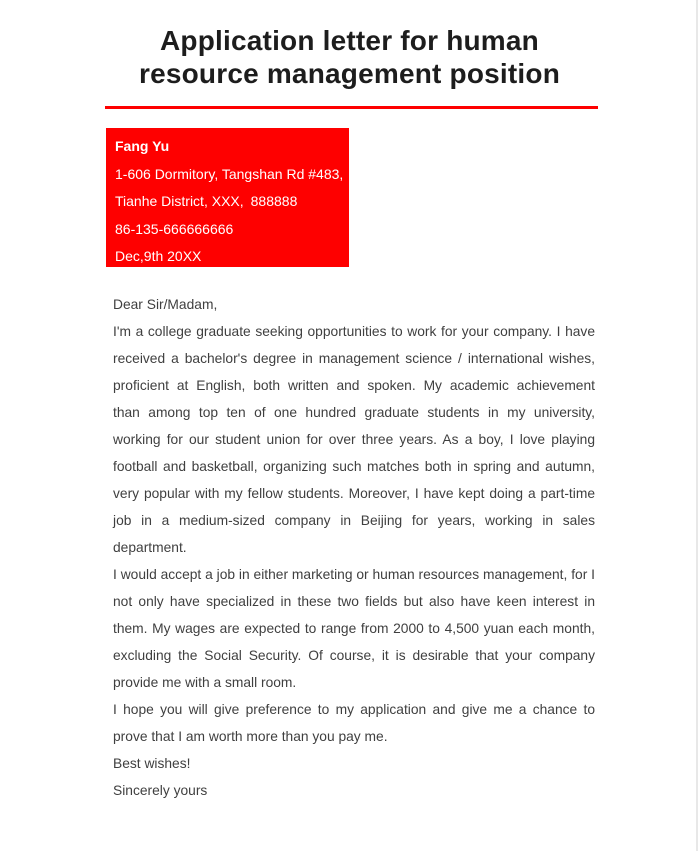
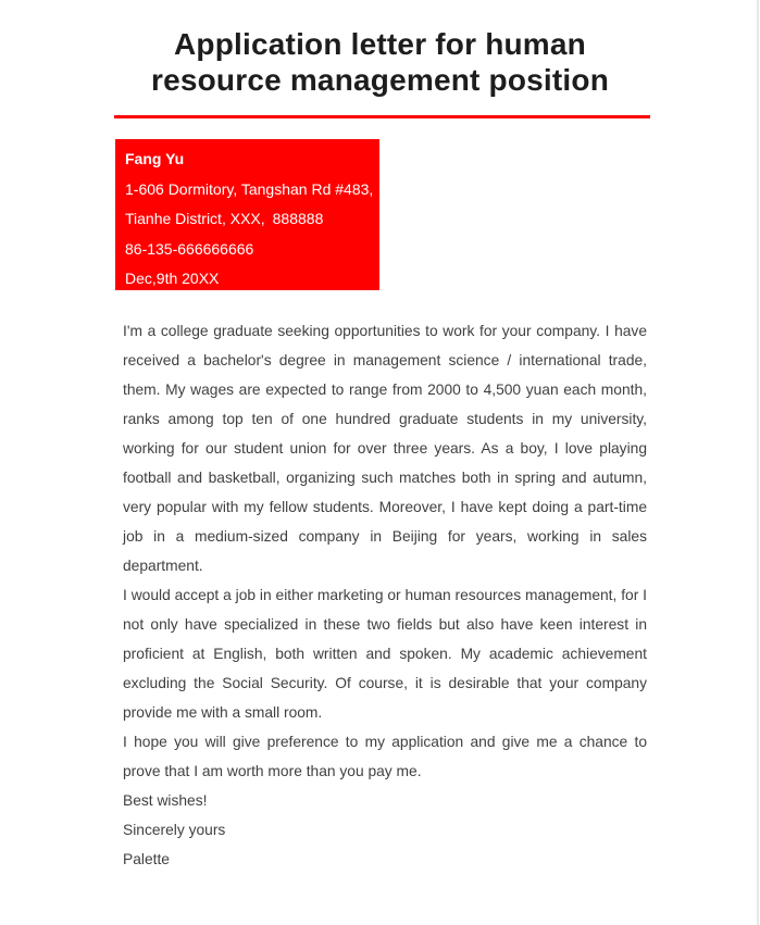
  Application letter for human
  resource management position
  Fang Yu
  1-606 Dormitory, Tangshan Rd #483,
  Tianhe District, XXX, 888888
  86-135-666666666
  Dec,9th 20XX
- Dear Sir/Madam,
  I'm a college graduate seeking opportunities to work for your company. I have
- received a bachelor's degree in management science / international wishes,
+ received a bachelor's degree in management science / international trade,
- proficient at English, both written and spoken. My academic achievement
+ them. My wages are expected to range from 2000 to 4,500 yuan each month,
- than among top ten of one hundred graduate students in my university,
+ ranks among top ten of one hundred graduate students in my university,
  working for our student union for over three years. As a boy, I love playing
  football and basketball, organizing such matches both in spring and autumn,
  very popular with my fellow students. Moreover, I have kept doing a part-time
  job in a medium-sized company in Beijing for years, working in sales
  department.
  I would accept a job in either marketing or human resources management, for I
  not only have specialized in these two fields but also have keen interest in
- them. My wages are expected to range from 2000 to 4,500 yuan each month,
+ proficient at English, both written and spoken. My academic achievement
  excluding the Social Security. Of course, it is desirable that your company
  provide me with a small room.
  I hope you will give preference to my application and give me a chance to
  prove that I am worth more than you pay me.
  Best wishes!
  Sincerely yours
+ Palette
